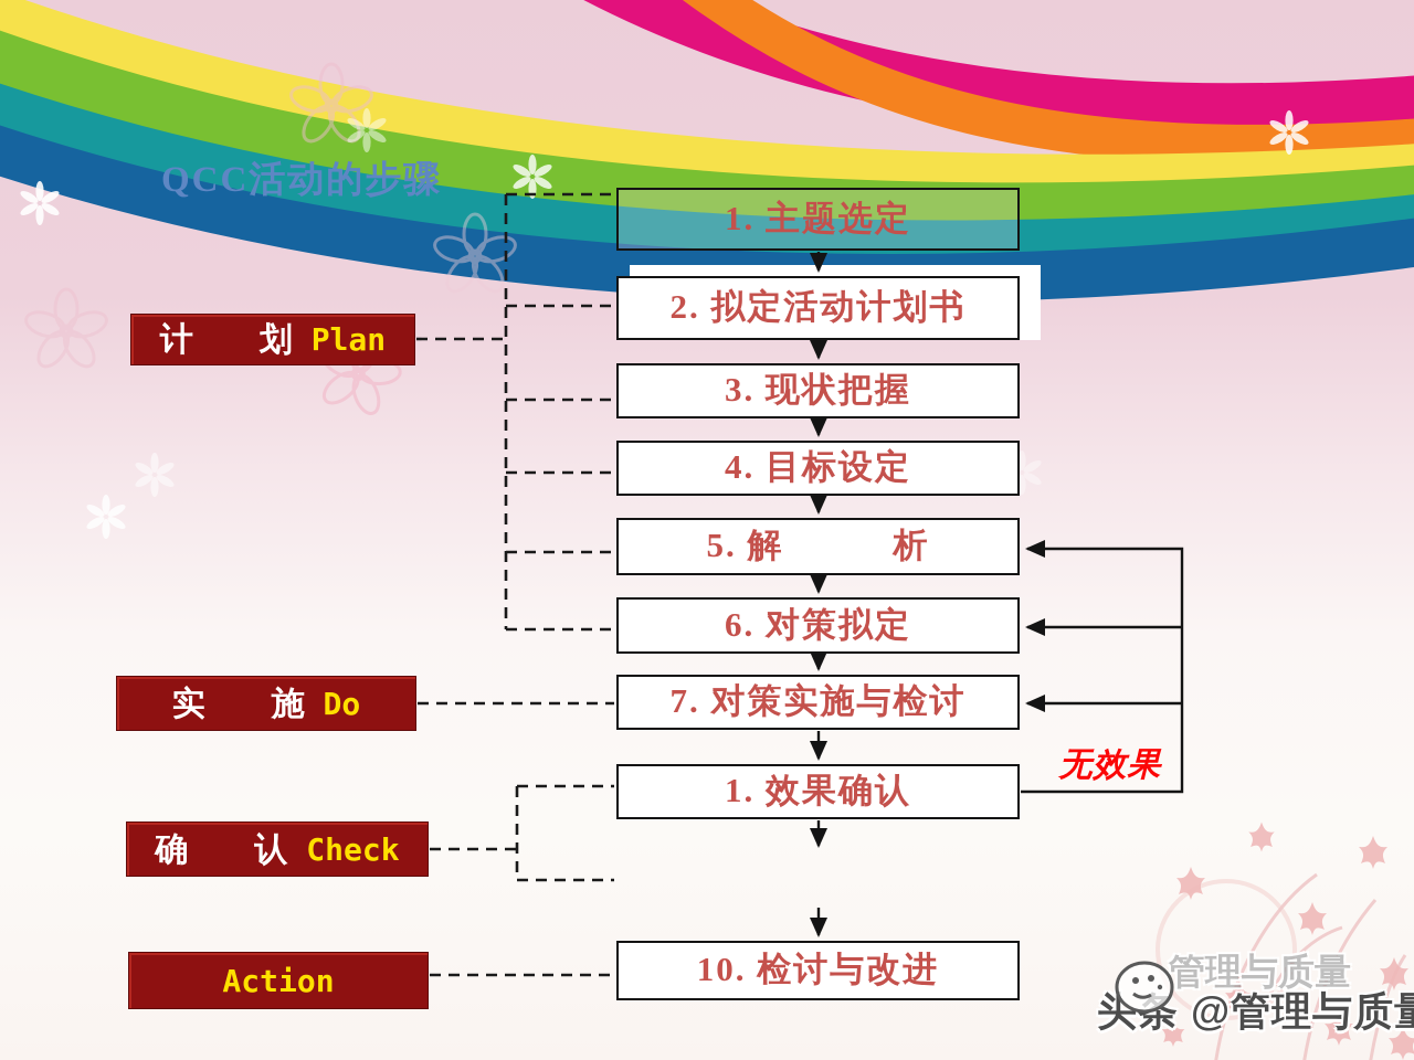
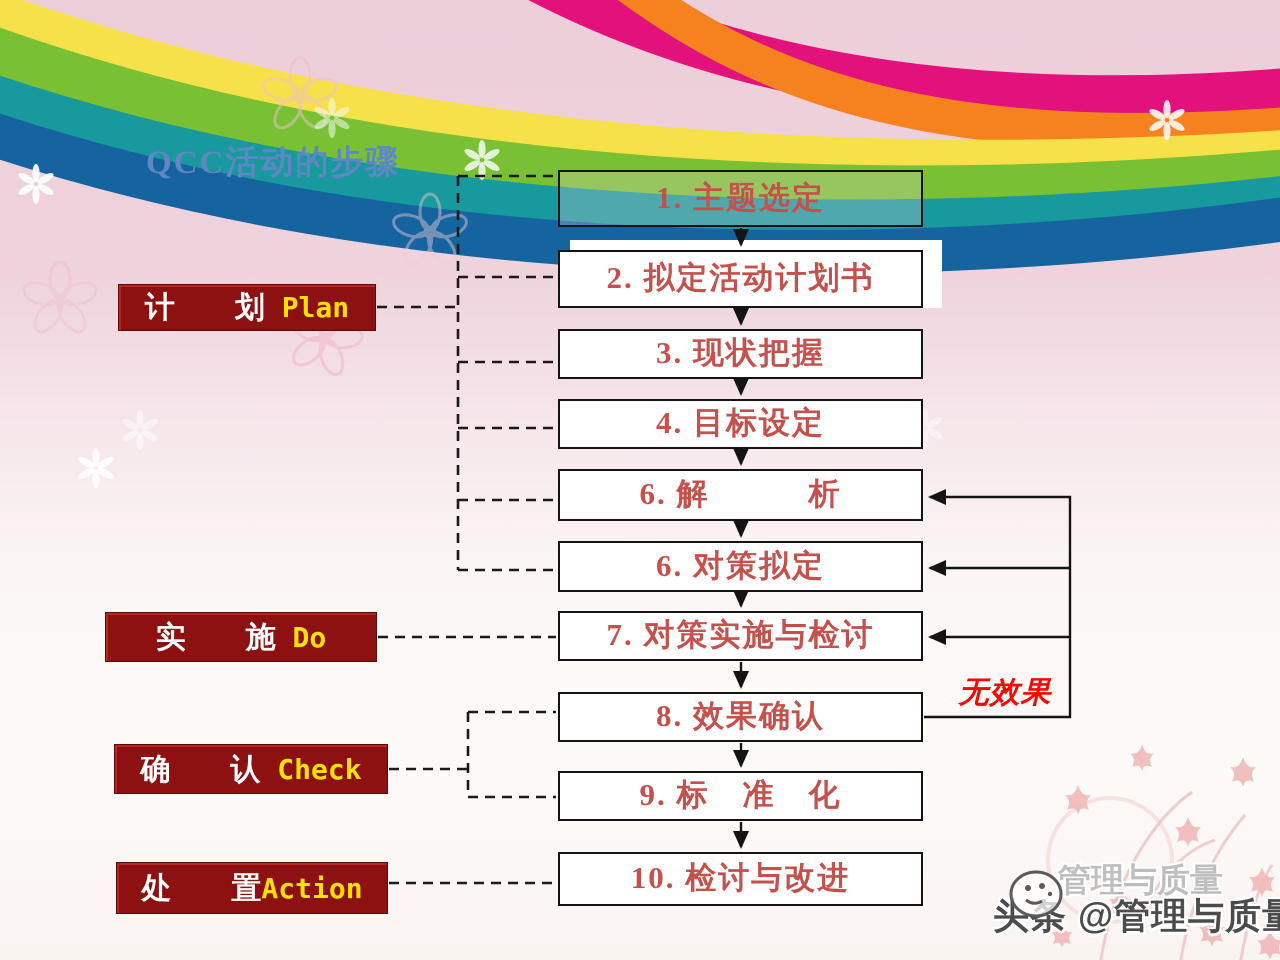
  QCC活动的步骤
  计 划
  Plan
  实 施
  Do
  确 认
  Check
+ 处 置
  Action
  1. 主题选定
  2. 拟定活动计划书
  3. 现状把握
  4. 目标设定
- 5. 解 析
+ 6. 解 析
  6. 对策拟定
  7. 对策实施与检讨
- 1. 效果确认
+ 8. 效果确认
+ 9. 标 准 化
  10. 检讨与改进
  无效果
  管理与质量
  头条 @管理与质
